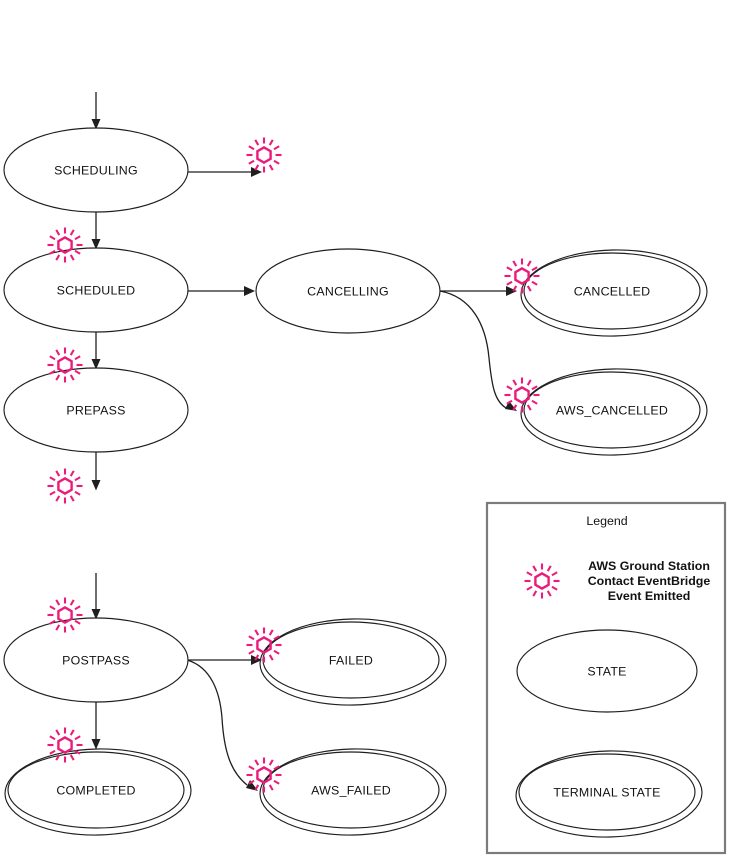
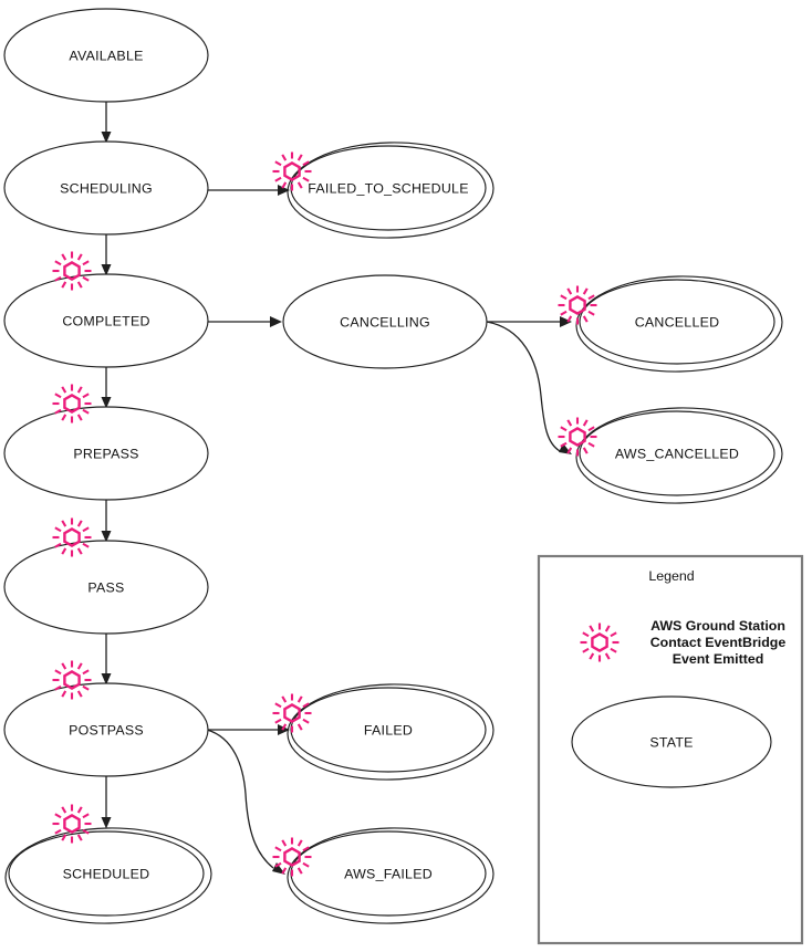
+ AVAILABLE
  SCHEDULING
+ FAILED_TO_SCHEDULE
- SCHEDULED
+ COMPLETED
  CANCELLING
  CANCELLED
  PREPASS
  AWS_CANCELLED
+ PASS
  POSTPASS
  FAILED
- COMPLETED
+ SCHEDULED
  AWS_FAILED
  Legend
  AWS Ground Station
  Contact EventBridge
  Event Emitted
  STATE
- TERMINAL STATE
